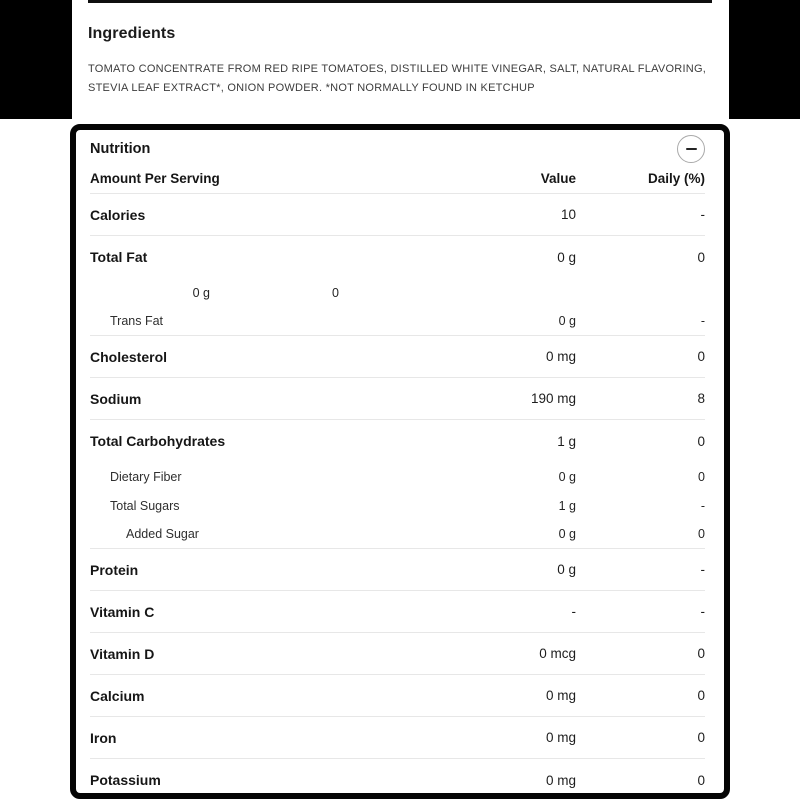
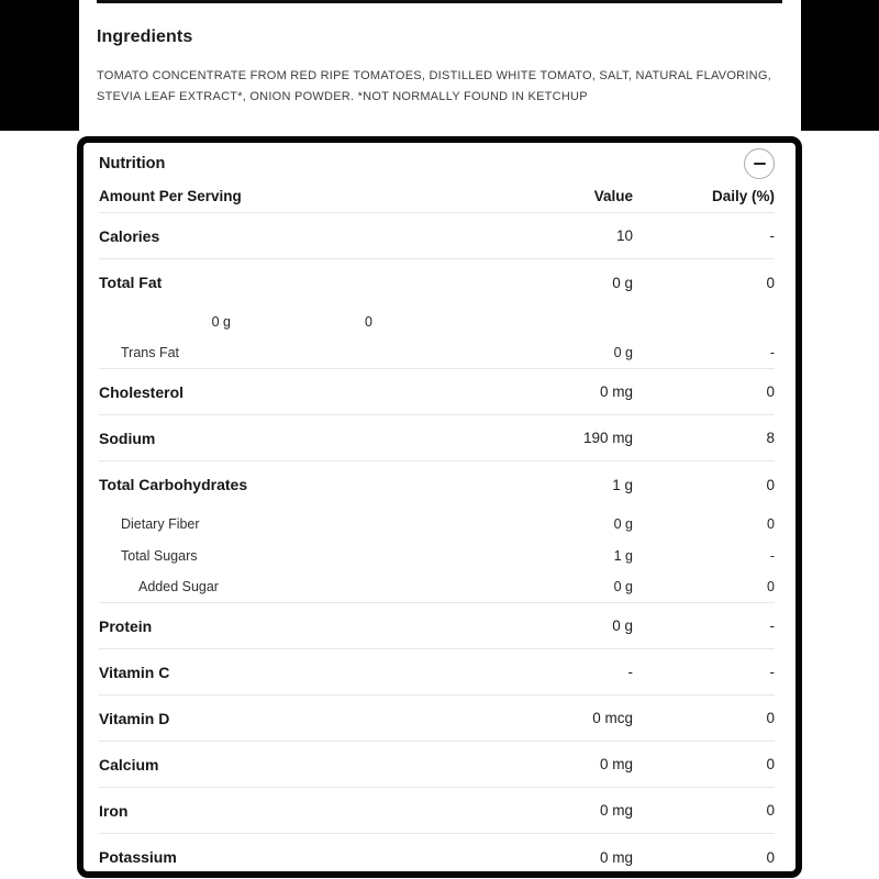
  Ingredients
- TOMATO CONCENTRATE FROM RED RIPE TOMATOES, DISTILLED WHITE VINEGAR, SALT, NATURAL FLAVORING, STEVIA LEAF EXTRACT*, ONION POWDER. *NOT NORMALLY FOUND IN KETCHUP
+ TOMATO CONCENTRATE FROM RED RIPE TOMATOES, DISTILLED WHITE TOMATO, SALT, NATURAL FLAVORING, STEVIA LEAF EXTRACT*, ONION POWDER. *NOT NORMALLY FOUND IN KETCHUP
  Nutrition
  Amount Per Serving
  Value
  Daily (%)
  Calories
  10
  -
  Total Fat
  0 g
  0
  0 g
  0
  Trans Fat
  0 g
  -
  Cholesterol
  0 mg
  0
  Sodium
  190 mg
  8
  Total Carbohydrates
  1 g
  0
  Dietary Fiber
  0 g
  0
  Total Sugars
  1 g
  -
  Added Sugar
  0 g
  0
  Protein
  0 g
  -
  Vitamin C
  -
  -
  Vitamin D
  0 mcg
  0
  Calcium
  0 mg
  0
  Iron
  0 mg
  0
  Potassium
  0 mg
  0
